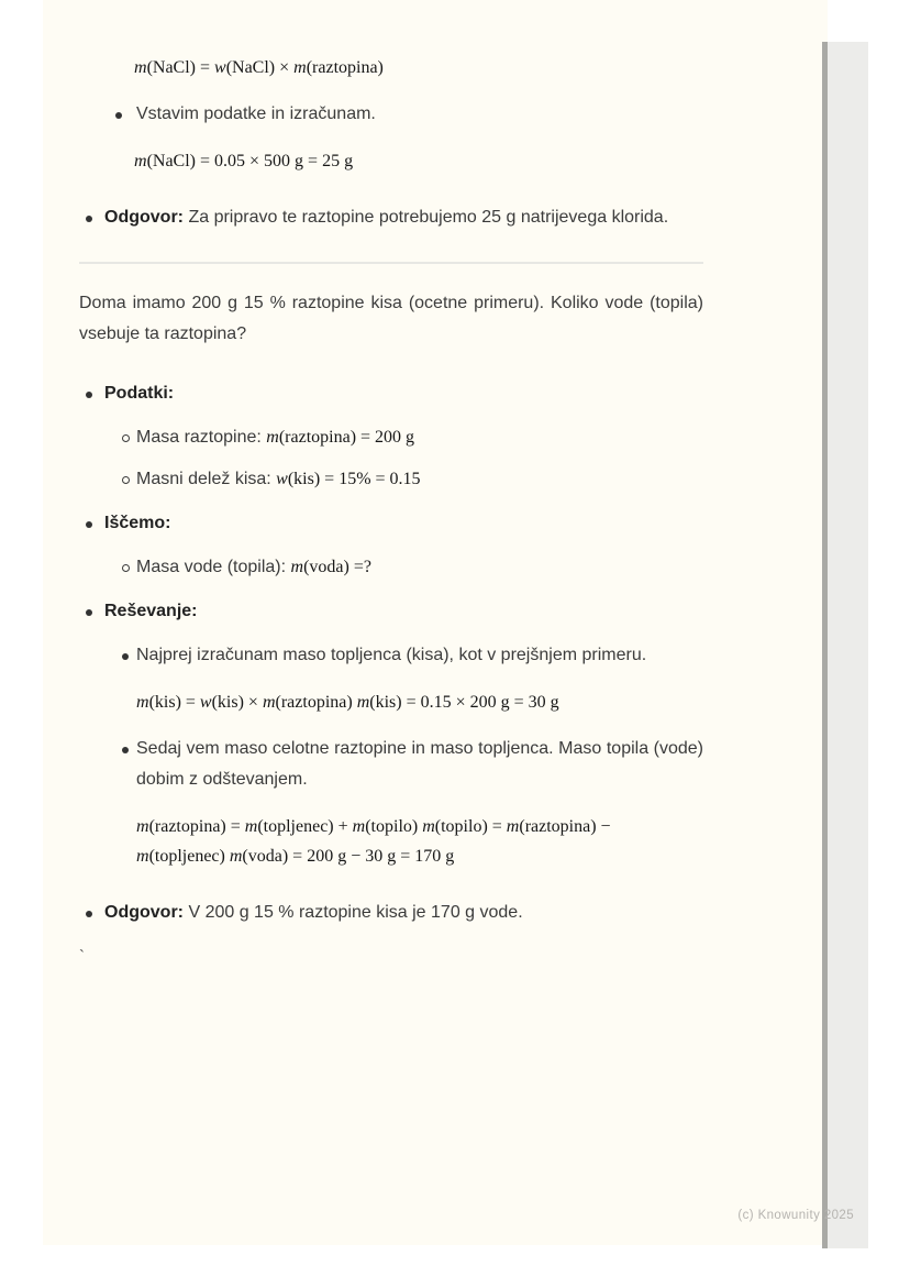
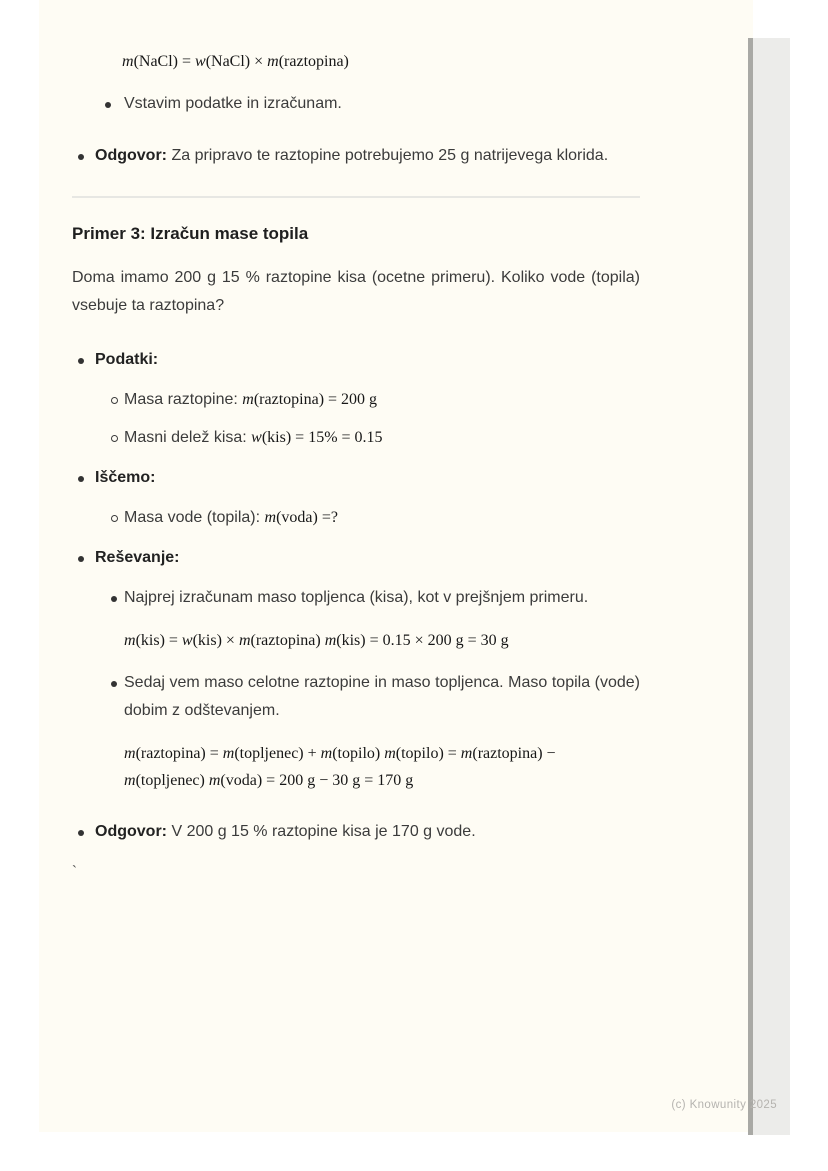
  m(NaCl) = w(NaCl) × m(raztopina)
  Vstavim podatke in izračunam.
- m(NaCl) = 0.05 × 500 g = 25 g
  Odgovor: Za pripravo te raztopine potrebujemo 25 g natrijevega klorida.
+ Primer 3: Izračun mase topila
  Doma imamo 200 g 15 % raztopine kisa (ocetne primeru). Koliko vode (topila) vsebuje ta raztopina?
  Podatki:
  Masa raztopine: m(raztopina) = 200 g
  Masni delež kisa: w(kis) = 15% = 0.15
  Iščemo:
  Masa vode (topila): m(voda) =?
  Reševanje:
  Najprej izračunam maso topljenca (kisa), kot v prejšnjem primeru.
  m(kis) = w(kis) × m(raztopina) m(kis) = 0.15 × 200 g = 30 g
  Sedaj vem maso celotne raztopine in maso topljenca. Maso topila (vode) dobim z odštevanjem.
  m(raztopina) = m(topljenec) + m(topilo) m(topilo) = m(raztopina) − m(topljenec) m(voda) = 200 g − 30 g = 170 g
  Odgovor: V 200 g 15 % raztopine kisa je 170 g vode.
  `
  (c) Knowunity 2025
